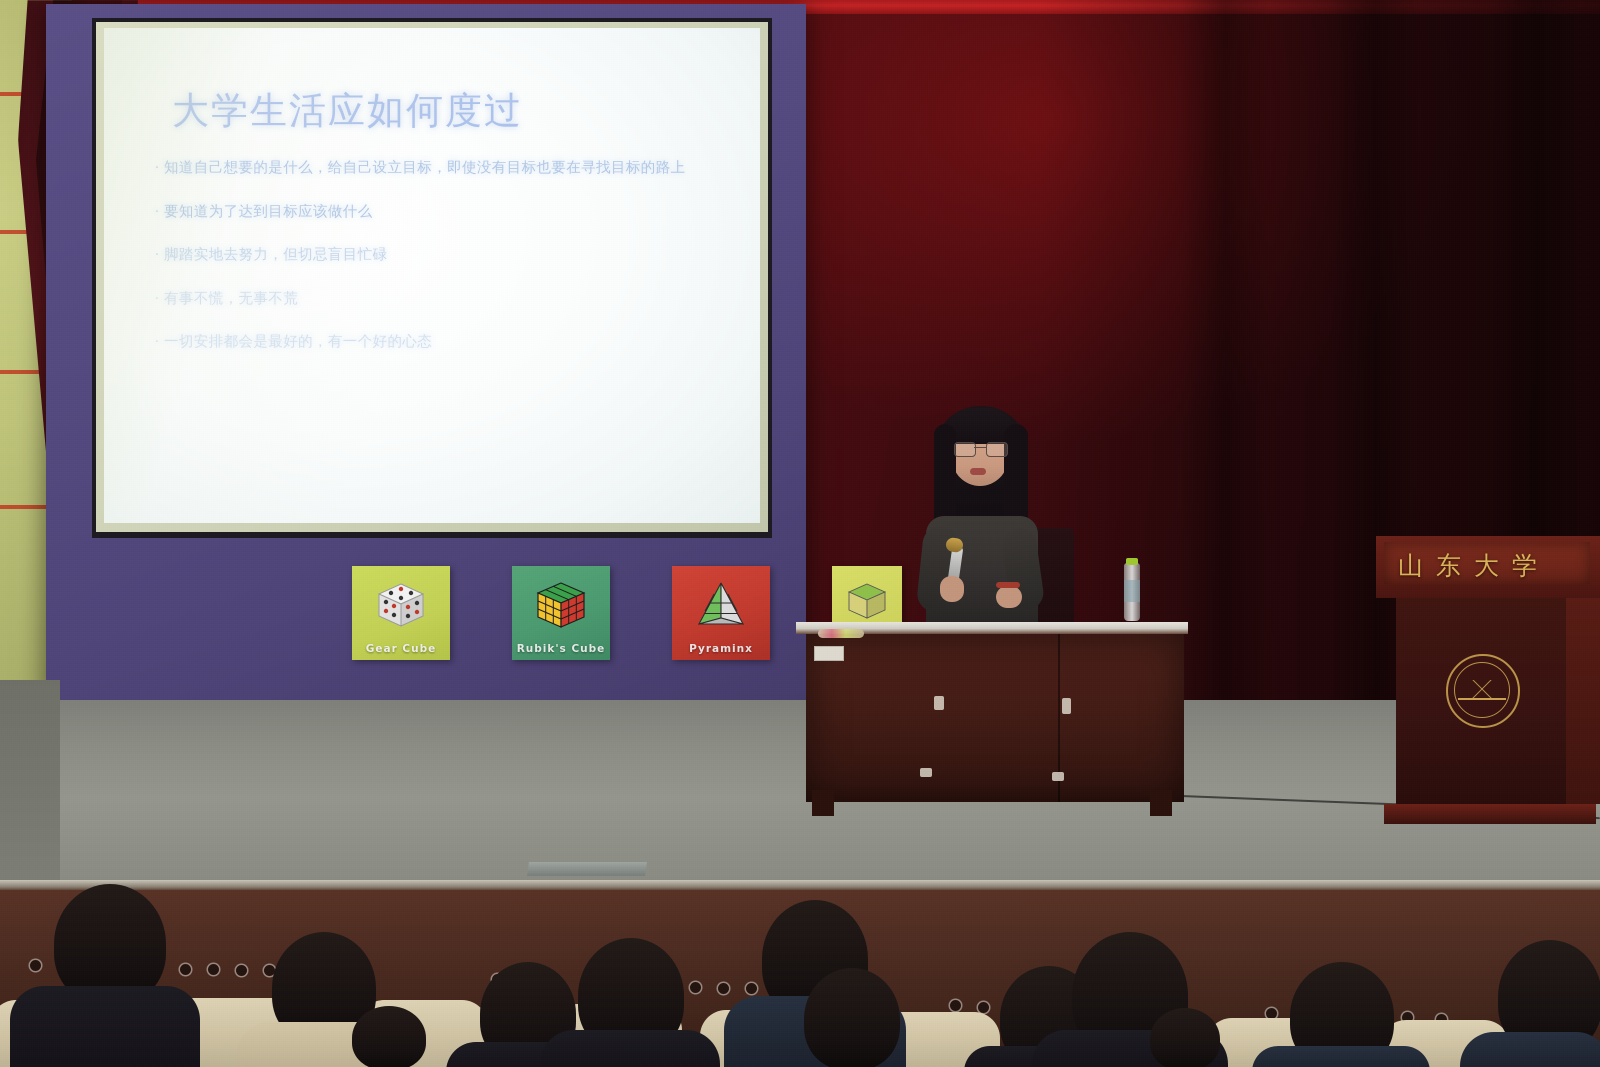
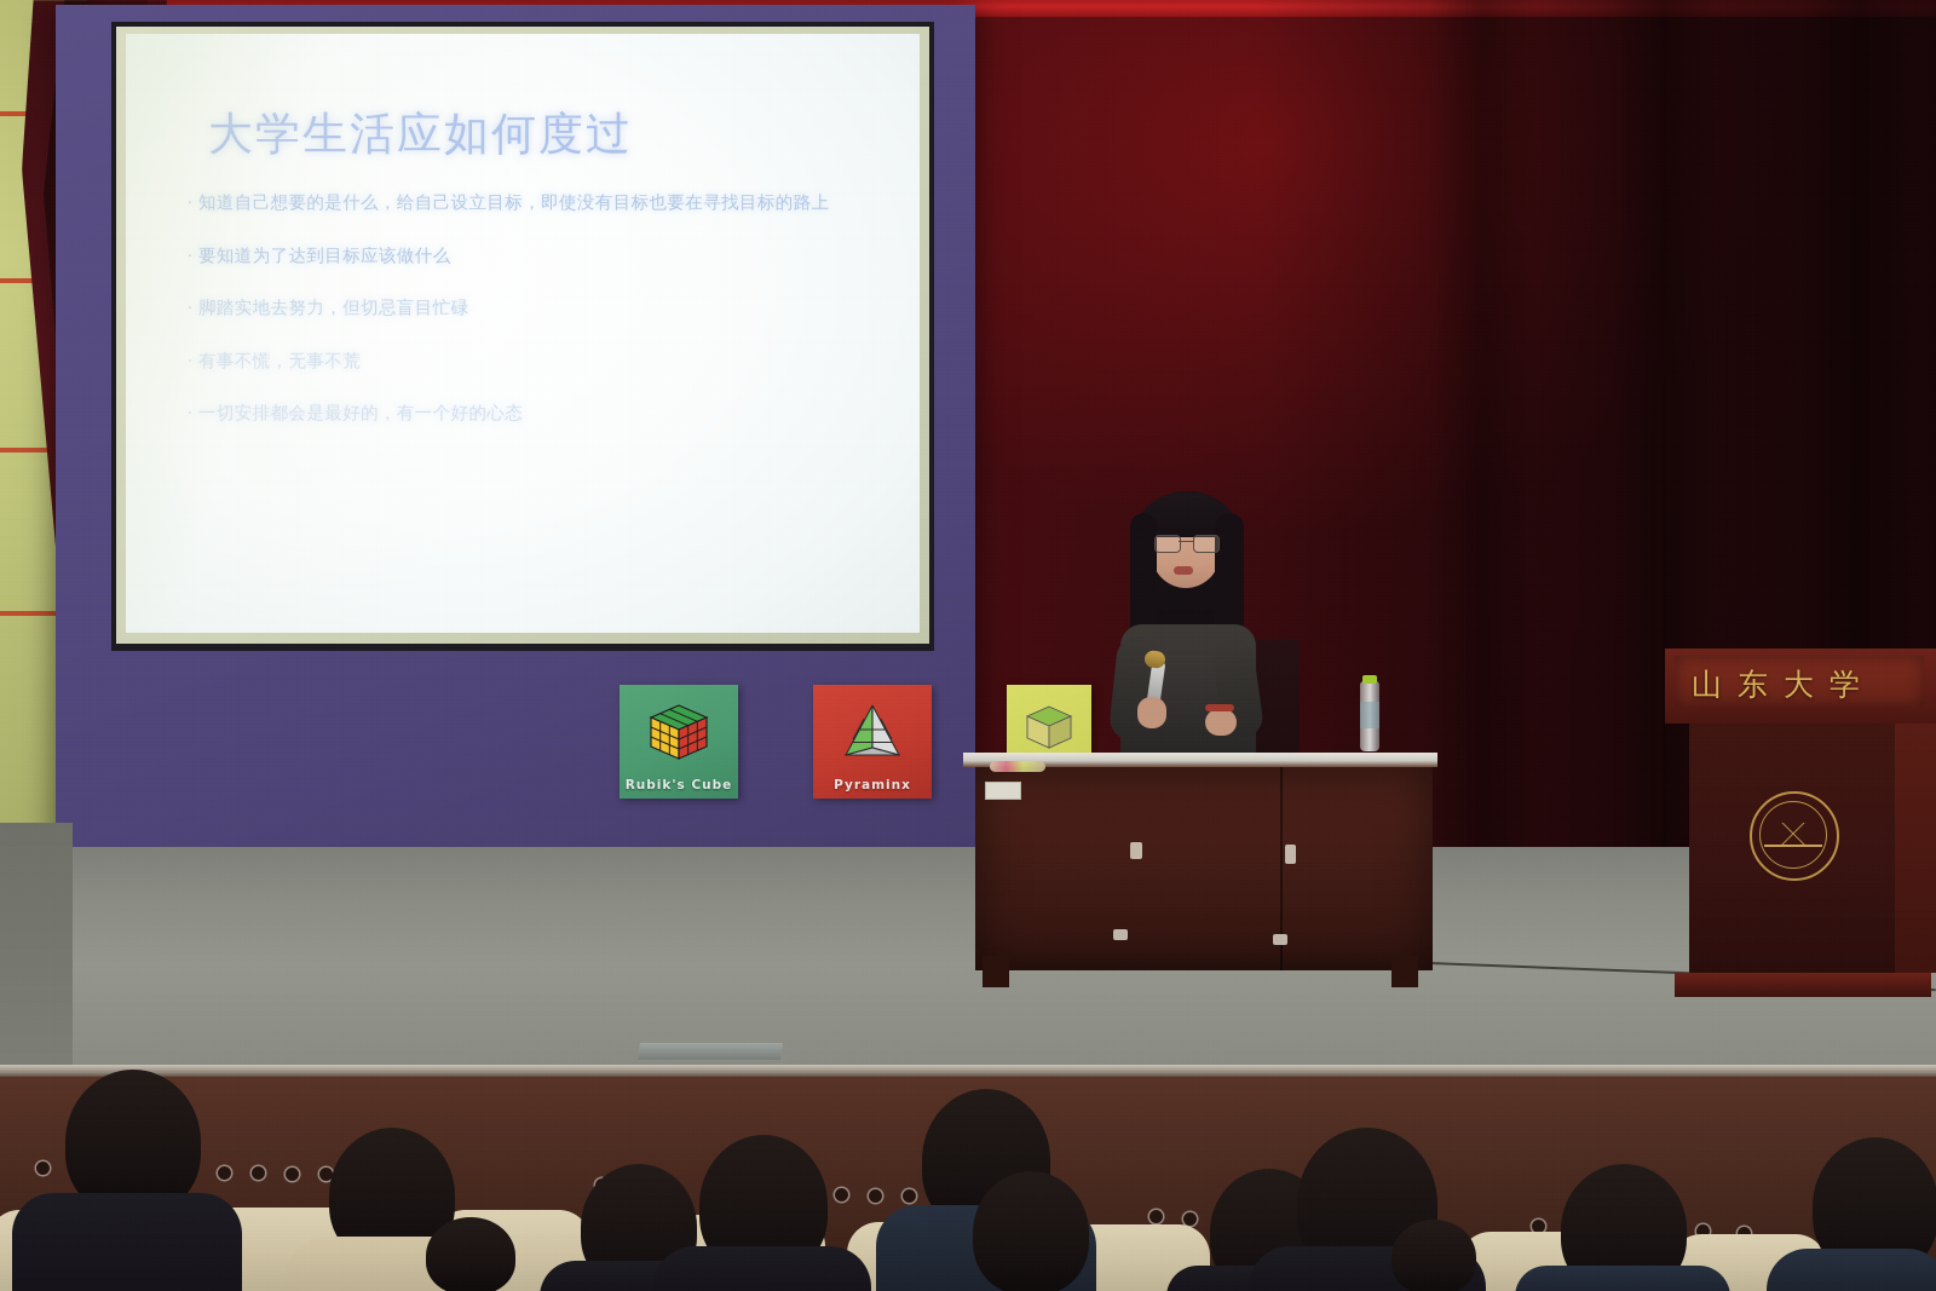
- Gear Cube
  Rubik's Cube
  Pyraminx
  山东大学
